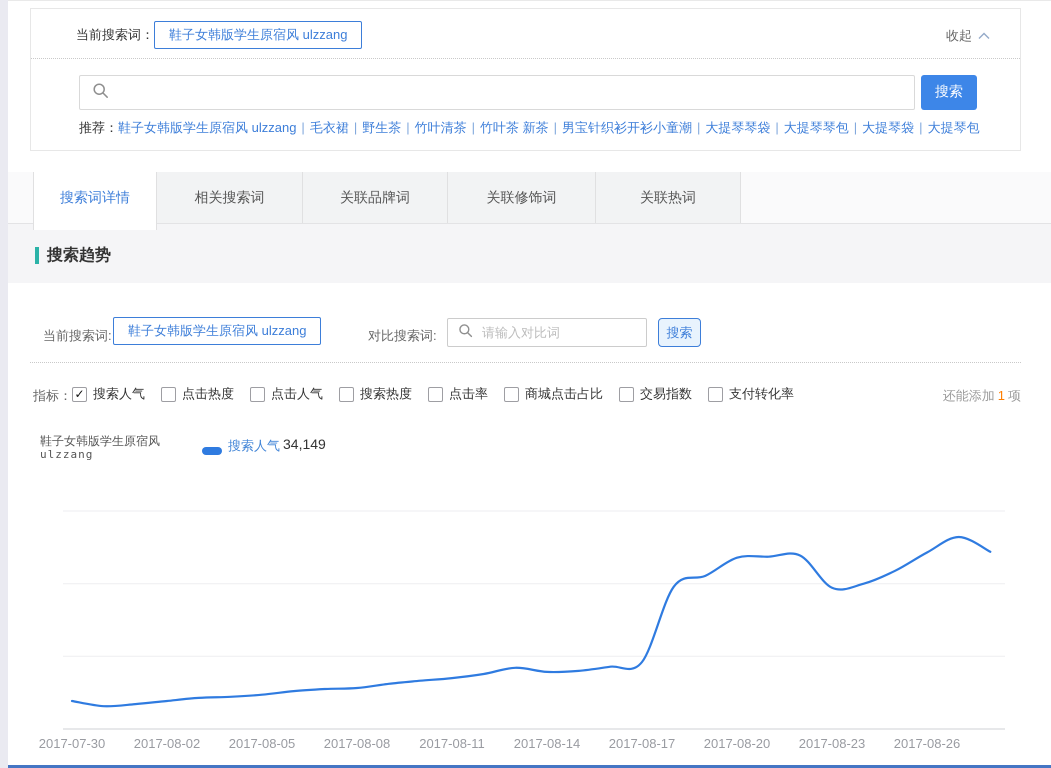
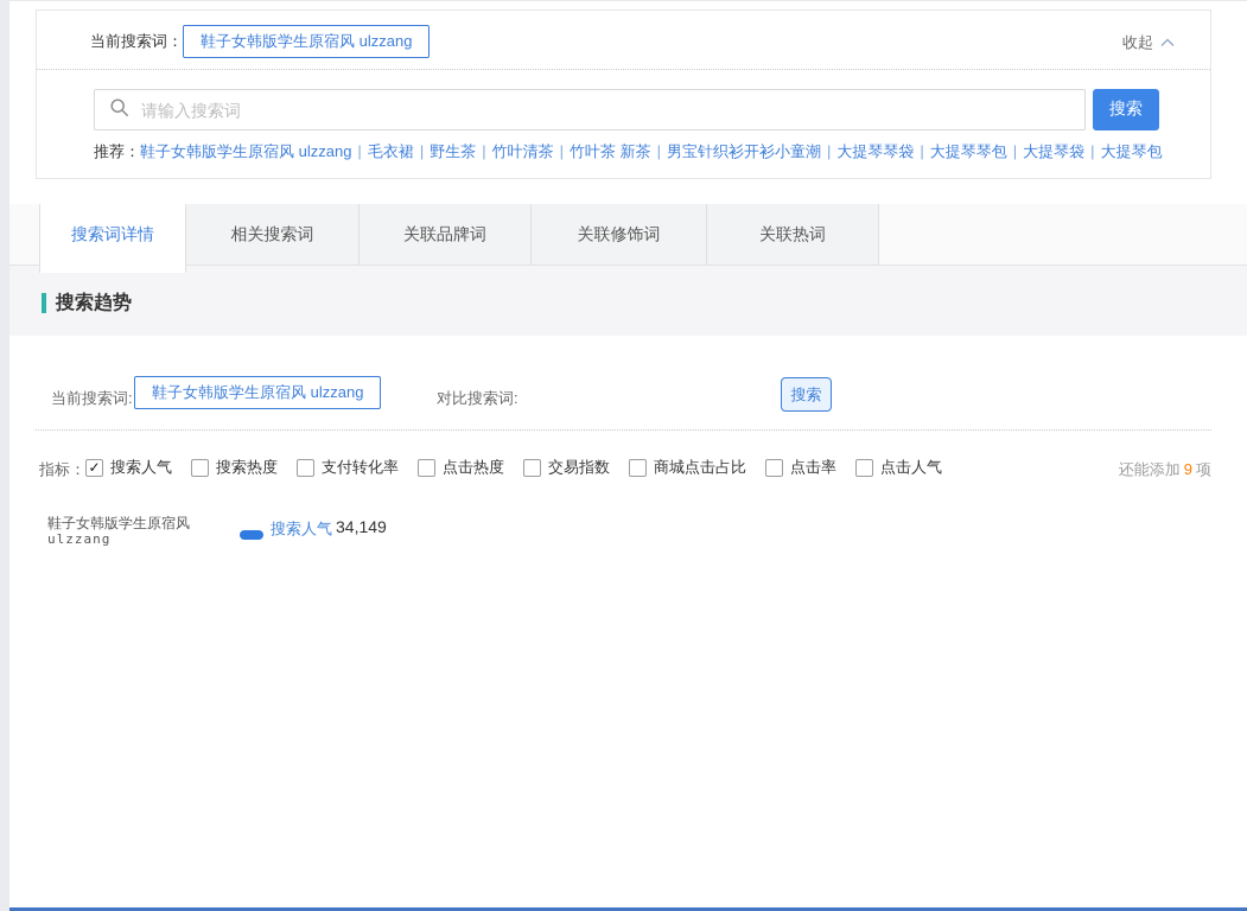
  当前搜索词：
  鞋子女韩版学生原宿风 ulzzang
  收起
+ 请输入搜索词
  搜索
  推荐：鞋子女韩版学生原宿风 ulzzang | 毛衣裙 | 野生茶 | 竹叶清茶 | 竹叶茶 新茶 | 男宝针织衫开衫小童潮 | 大提琴琴袋 | 大提琴琴包 | 大提琴袋 | 大提琴包
  搜索词详情
  相关搜索词
  关联品牌词
  关联修饰词
  关联热词
  搜索趋势
  当前搜索词:
  鞋子女韩版学生原宿风 ulzzang
  对比搜索词:
- 请输入对比词
  搜索
  指标：
  ✓
  搜索人气
- 点击热度
+ 搜索热度
- 点击人气
+ 支付转化率
- 搜索热度
+ 点击热度
- 点击率
+ 交易指数
  商城点击占比
- 交易指数
+ 点击率
- 支付转化率
+ 点击人气
- 还能添加 1 项
+ 还能添加 9 项
  鞋子女韩版学生原宿风
  ulzzang
  搜索人气
  34,149
- 2017-07-30
- 2017-08-02
- 2017-08-05
- 2017-08-08
- 2017-08-11
- 2017-08-14
- 2017-08-17
- 2017-08-20
- 2017-08-23
- 2017-08-26
